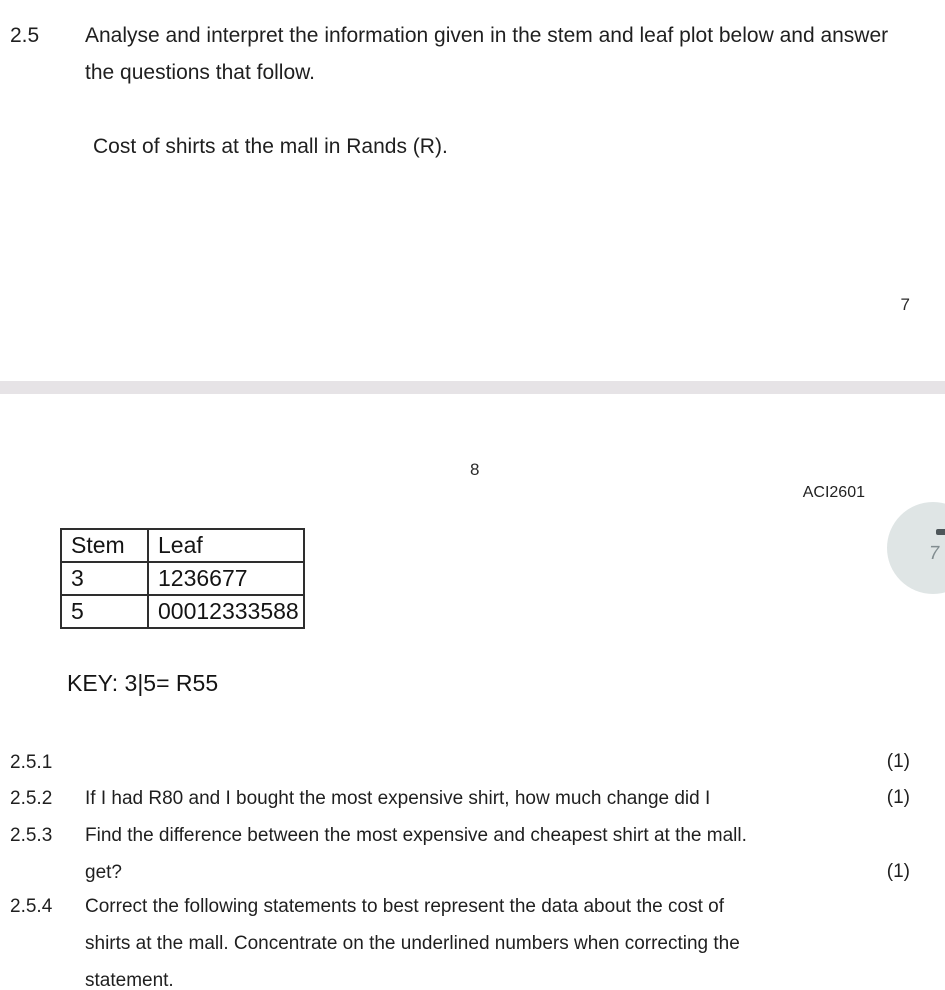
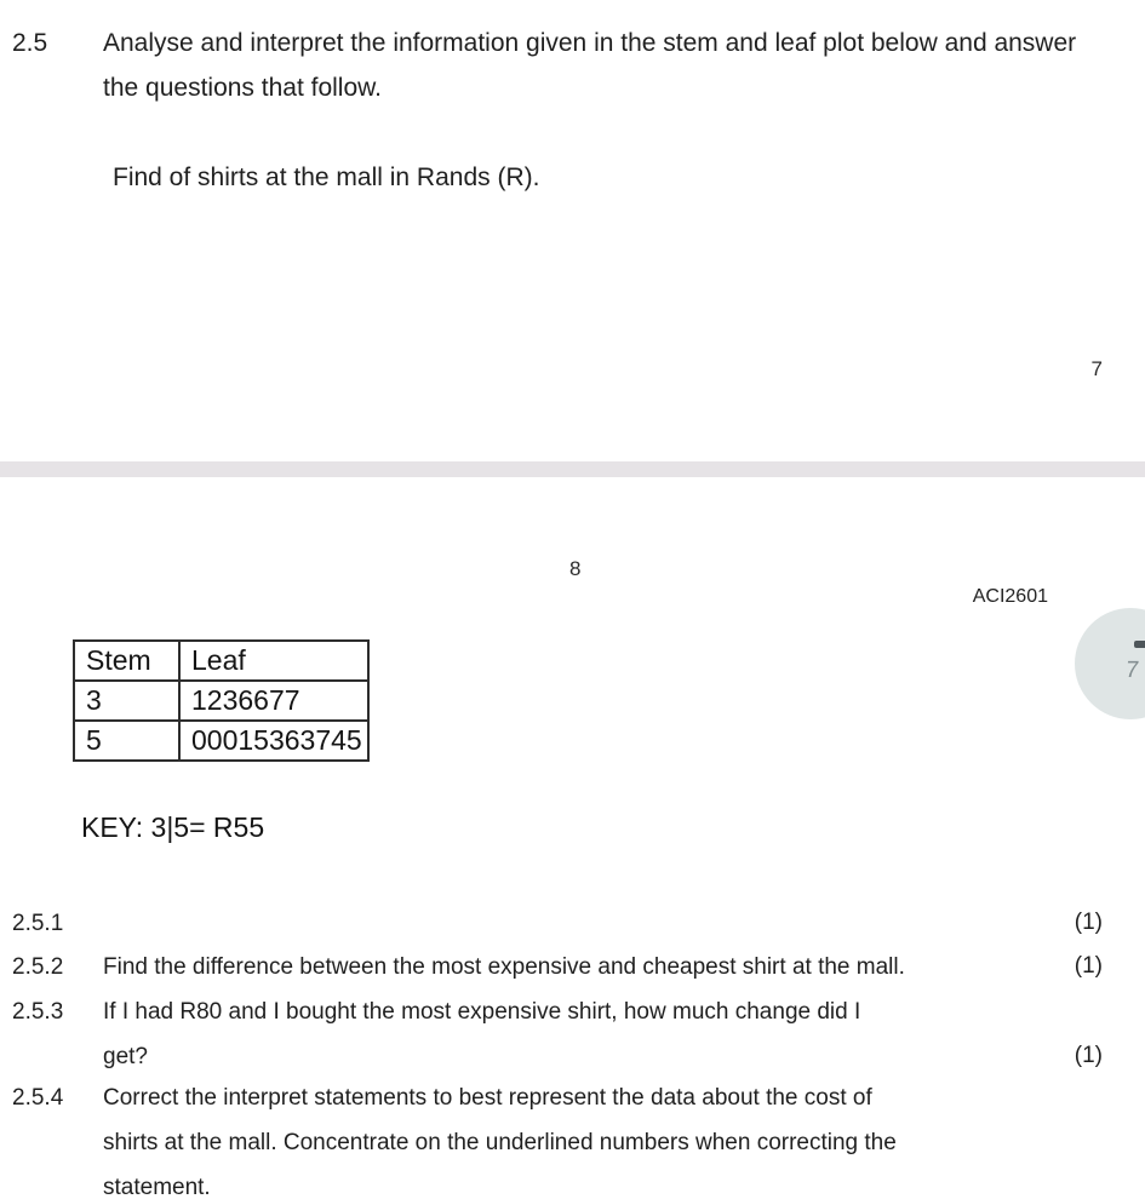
  2.5
  Analyse and interpret the information given in the stem and leaf plot below and answer
  the questions that follow.
- Cost of shirts at the mall in Rands (R).
+ Find of shirts at the mall in Rands (R).
  7
  8
  ACI2601
  Stem	Leaf
  3	1236677
- 5	00012333588
+ 5	00015363745
  KEY: 3|5= R55
  2.5.1
  (1)
  2.5.2
- If I had R80 and I bought the most expensive shirt, how much change did I
+ Find the difference between the most expensive and cheapest shirt at the mall.
  (1)
  2.5.3
- Find the difference between the most expensive and cheapest shirt at the mall.
+ If I had R80 and I bought the most expensive shirt, how much change did I
  get?
  (1)
  2.5.4
- Correct the following statements to best represent the data about the cost of
+ Correct the interpret statements to best represent the data about the cost of
  shirts at the mall. Concentrate on the underlined numbers when correcting the
  statement.
